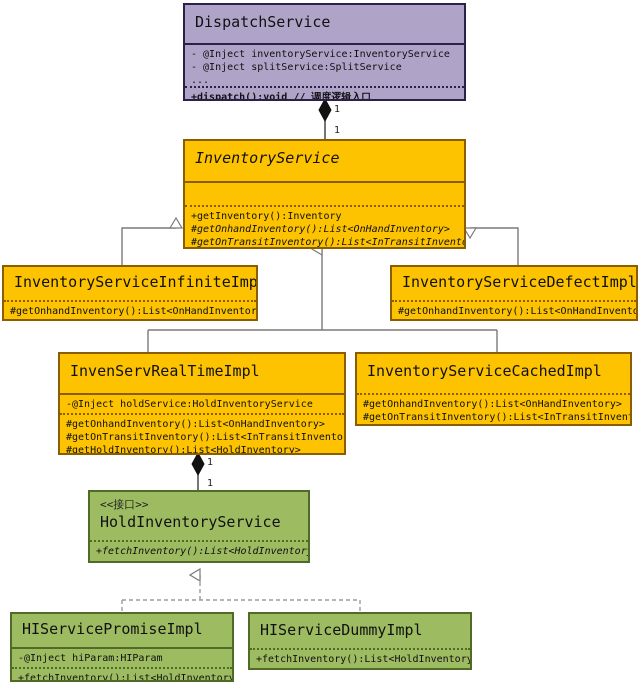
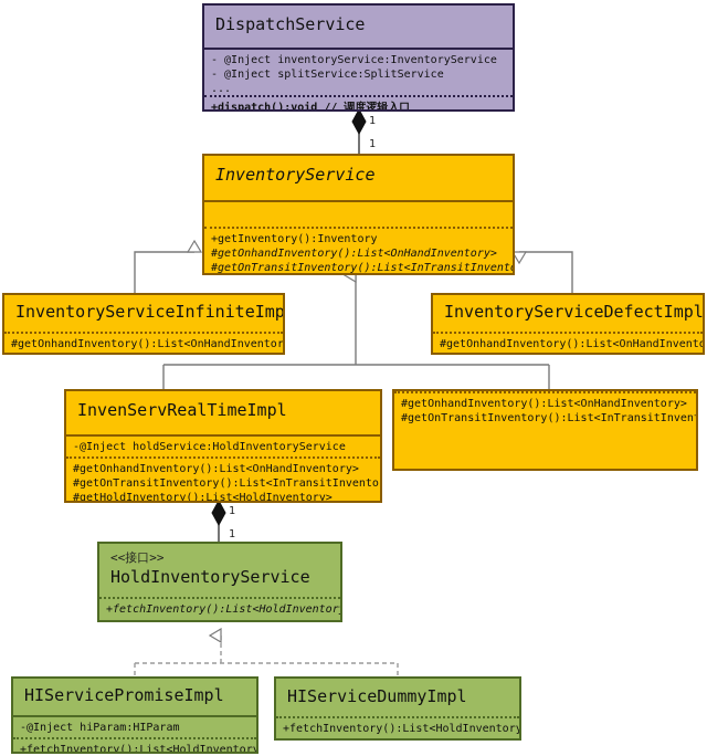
  DispatchService
  - @Inject inventoryService:InventoryService
  - @Inject splitService:SplitService
  ...
  +dispatch():void // 调度逻辑入口
  1
  1
  InventoryService
  +getInventory():Inventory
  #getOnhandInventory():List<OnHandInventory>
  #getOnTransitInventory():List<InTransitInvent
  InventoryServiceInfiniteImp
  #getOnhandInventory():List<OnHandInventor
  InventoryServiceDefectImpl
  #getOnhandInventory():List<OnHandInvento
  InvenServRealTimeImpl
  -@Inject holdService:HoldInventoryService
  #getOnhandInventory():List<OnHandInventory>
  #getOnTransitInventory():List<InTransitInvento
  #getHoldInventory():List<HoldInventory>
  1
  1
- InventoryServiceCachedImpl
  #getOnhandInventory():List<OnHandInventory>
  #getOnTransitInventory():List<InTransitInven
  <<接口>>
  HoldInventoryService
  +fetchInventory():List<HoldInventor
  HIServicePromiseImpl
  -@Inject hiParam:HIParam
  +fetchInventory():List<HoldInventory
  HIServiceDummyImpl
  +fetchInventory():List<HoldInventory
